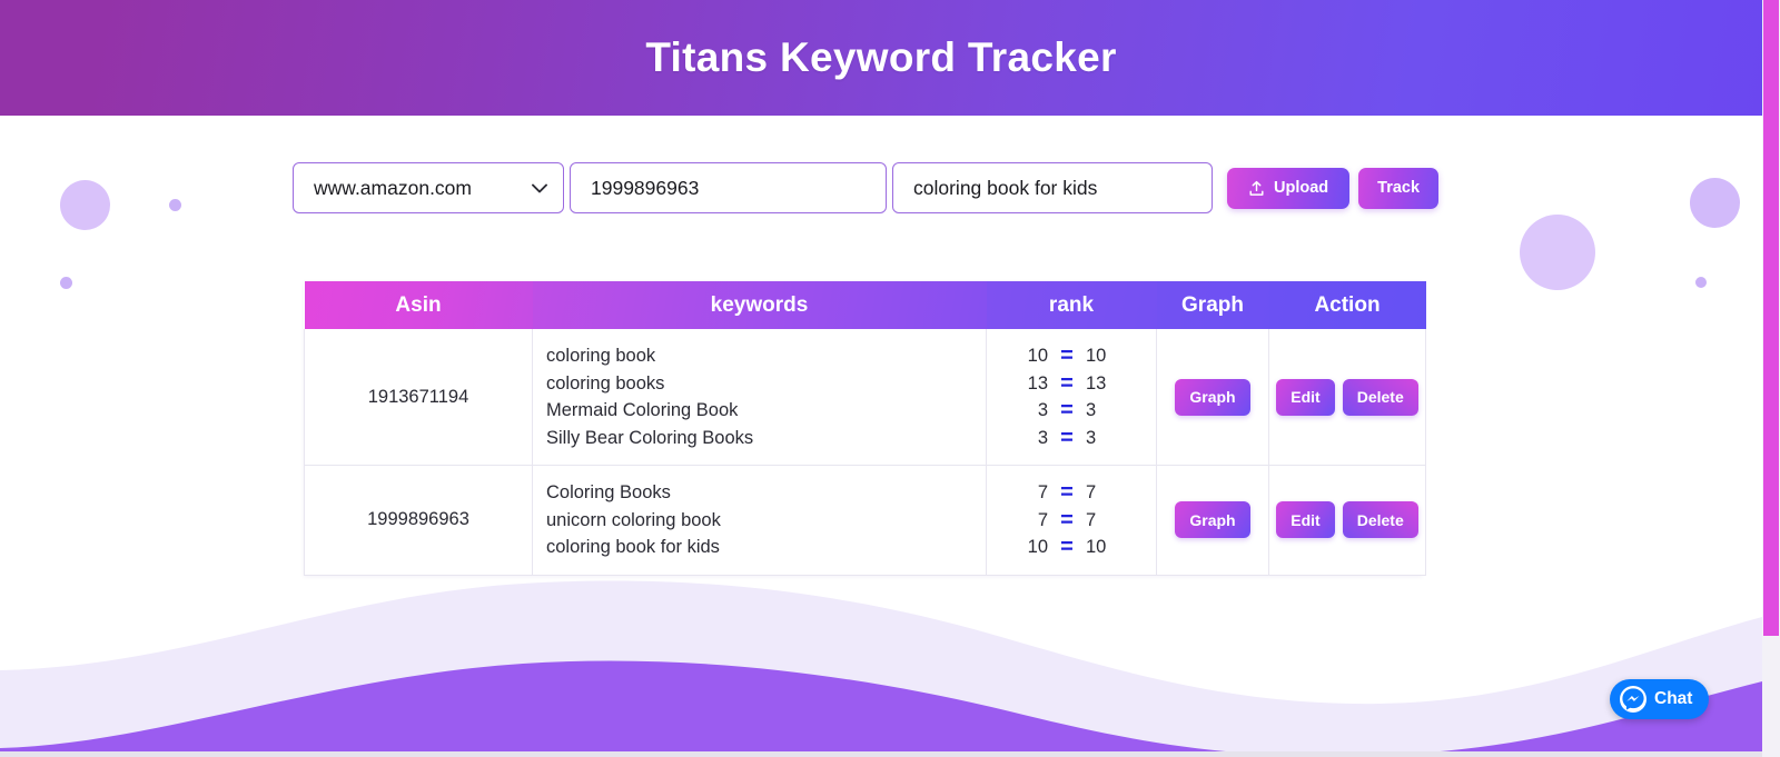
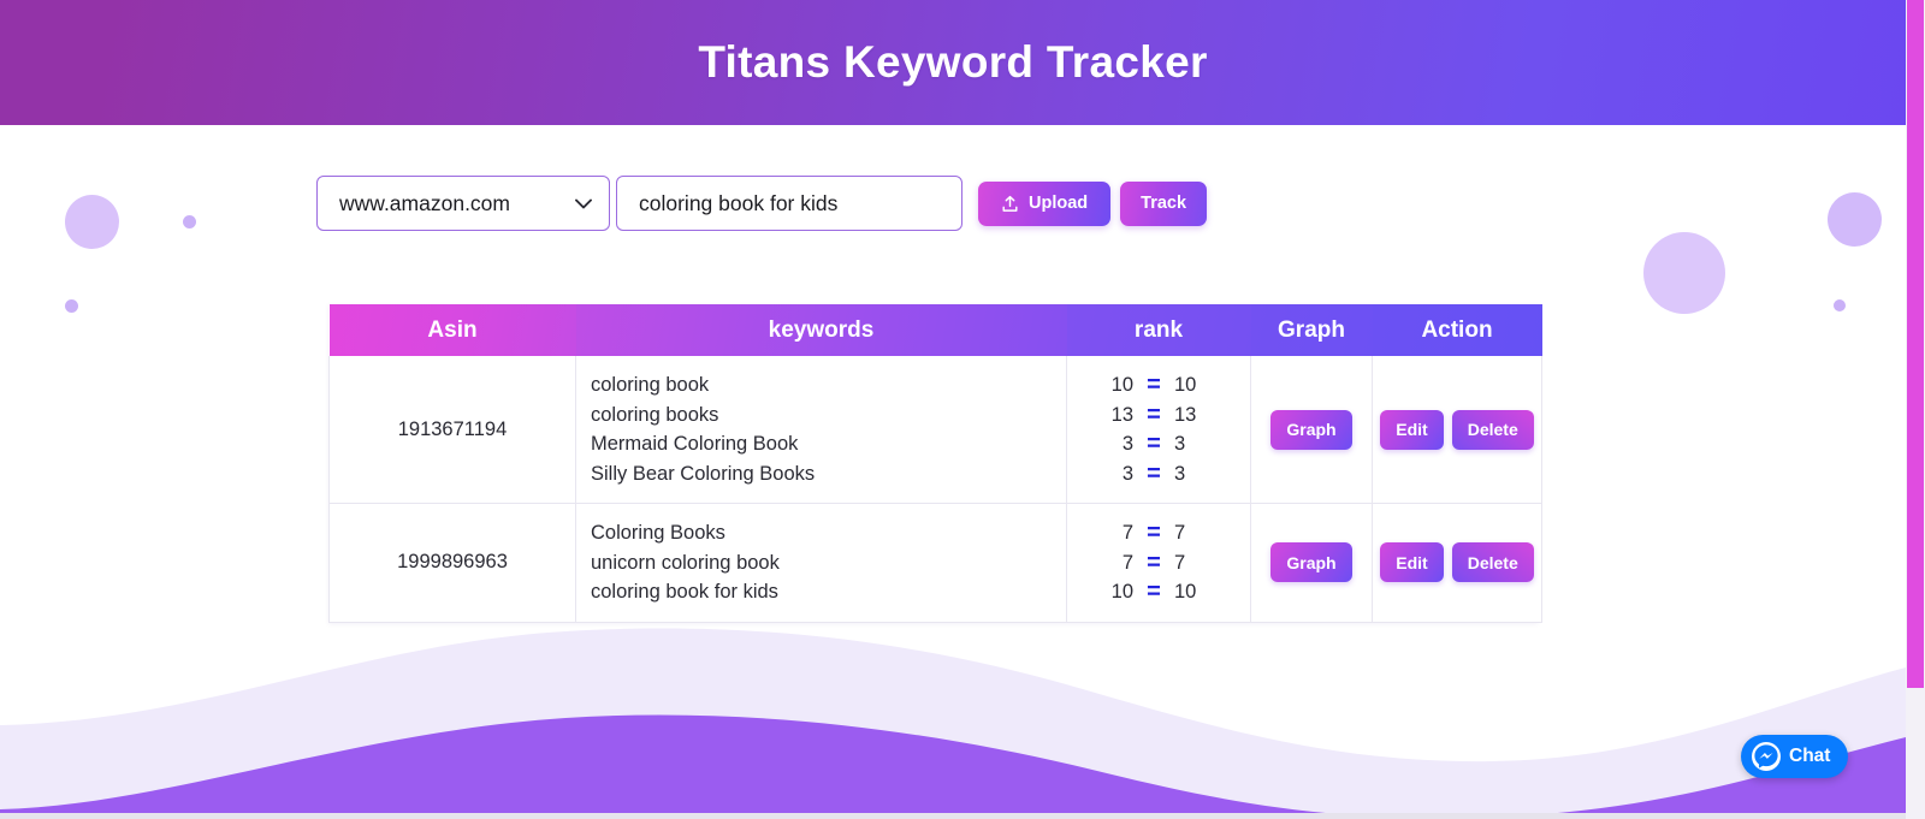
  Titans Keyword Tracker
  www.amazon.com
- 1999896963
  coloring book for kids
  Upload
  Track
  Asin	keywords	rank	Graph	Action
  1913671194	coloring book coloring books Mermaid Coloring Book Silly Bear Coloring Books	10 = 10 13 = 13 3 = 3 3 = 3	Graph	Edit Delete
  1999896963	Coloring Books unicorn coloring book coloring book for kids	7 = 7 7 = 7 10 = 10	Graph	Edit Delete
  Chat
